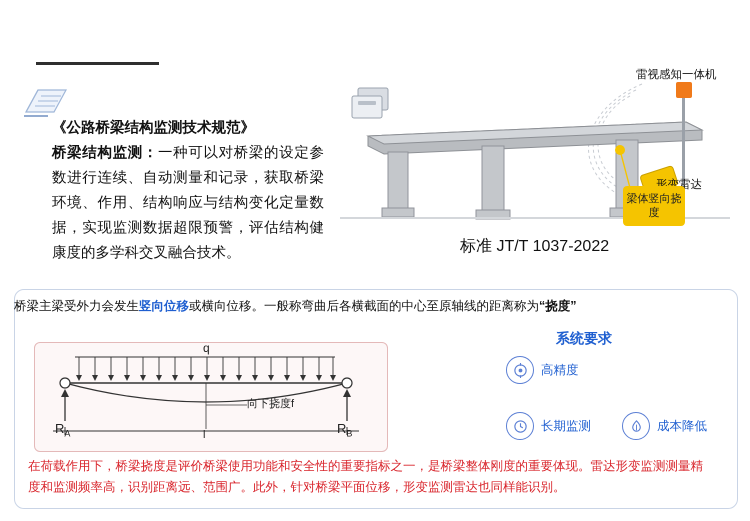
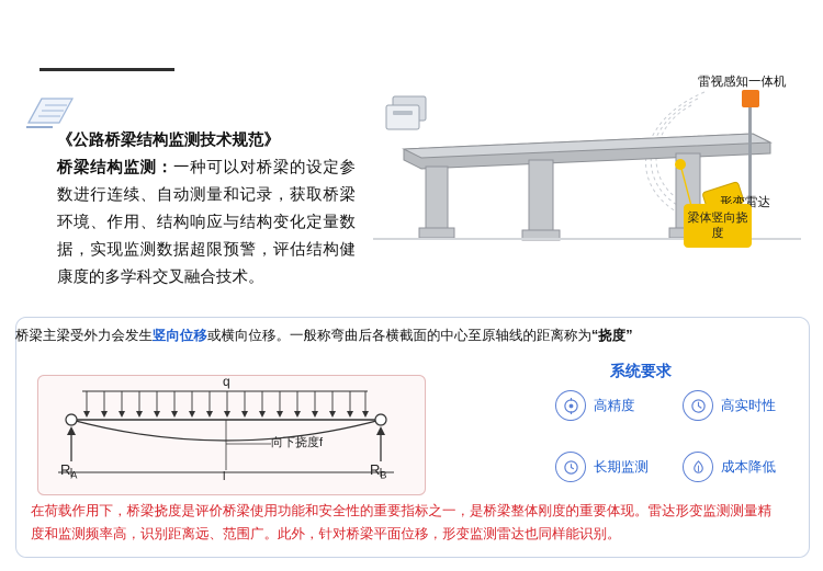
  《公路桥梁结构监测技术规范》
  桥梁结构监测：一种可以对桥梁的设定参数进行连续、自动测量和记录，获取桥梁环境、作用、结构响应与结构变化定量数据，实现监测数据超限预警，评估结构健康度的多学科交叉融合技术。
  雷视感知一体机
  形变雷达
  梁体竖向挠度
- 标准 JT/T 1037-2022
  桥梁主梁受外力会发生竖向位移或横向位移。一般称弯曲后各横截面的中心至原轴线的距离称为“挠度”
  q
  RA
  RB
  向下挠度f
  l
  系统要求
  高精度
+ 高实时性
  长期监测
  成本降低
  在荷载作用下，桥梁挠度是评价桥梁使用功能和安全性的重要指标之一，是桥梁整体刚度的重要体现。雷达形变监测测量精 度和监测频率高，识别距离远、范围广。此外，针对桥梁平面位移，形变监测雷达也同样能识别。
